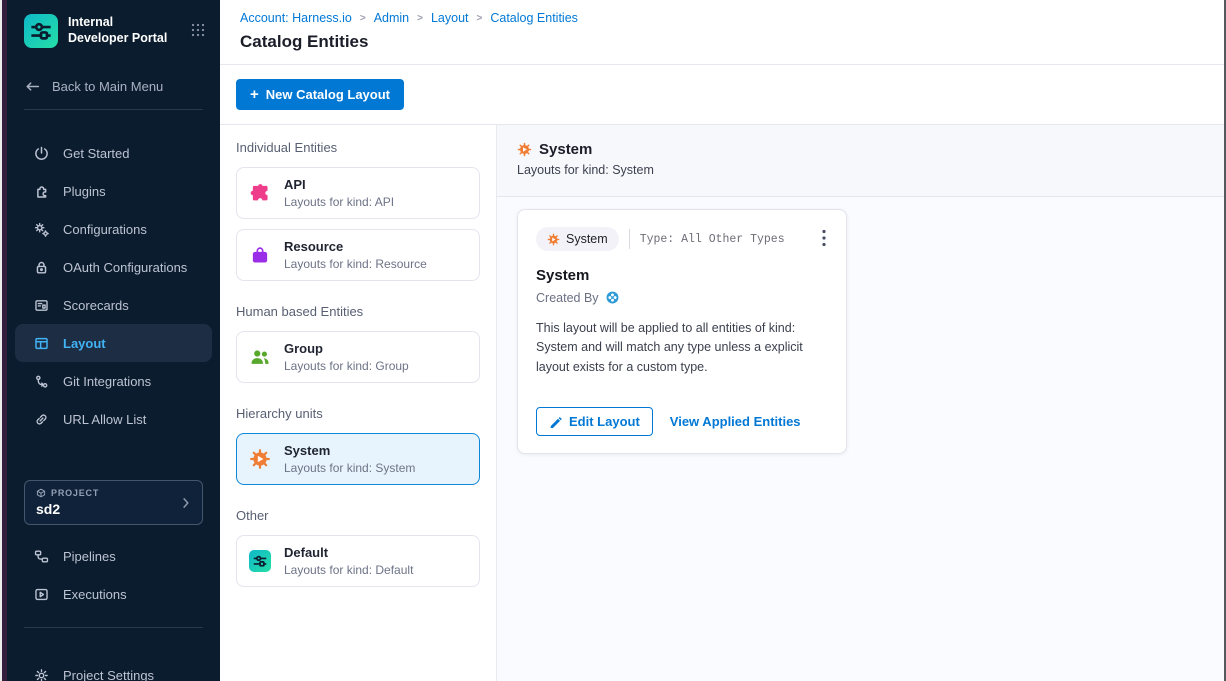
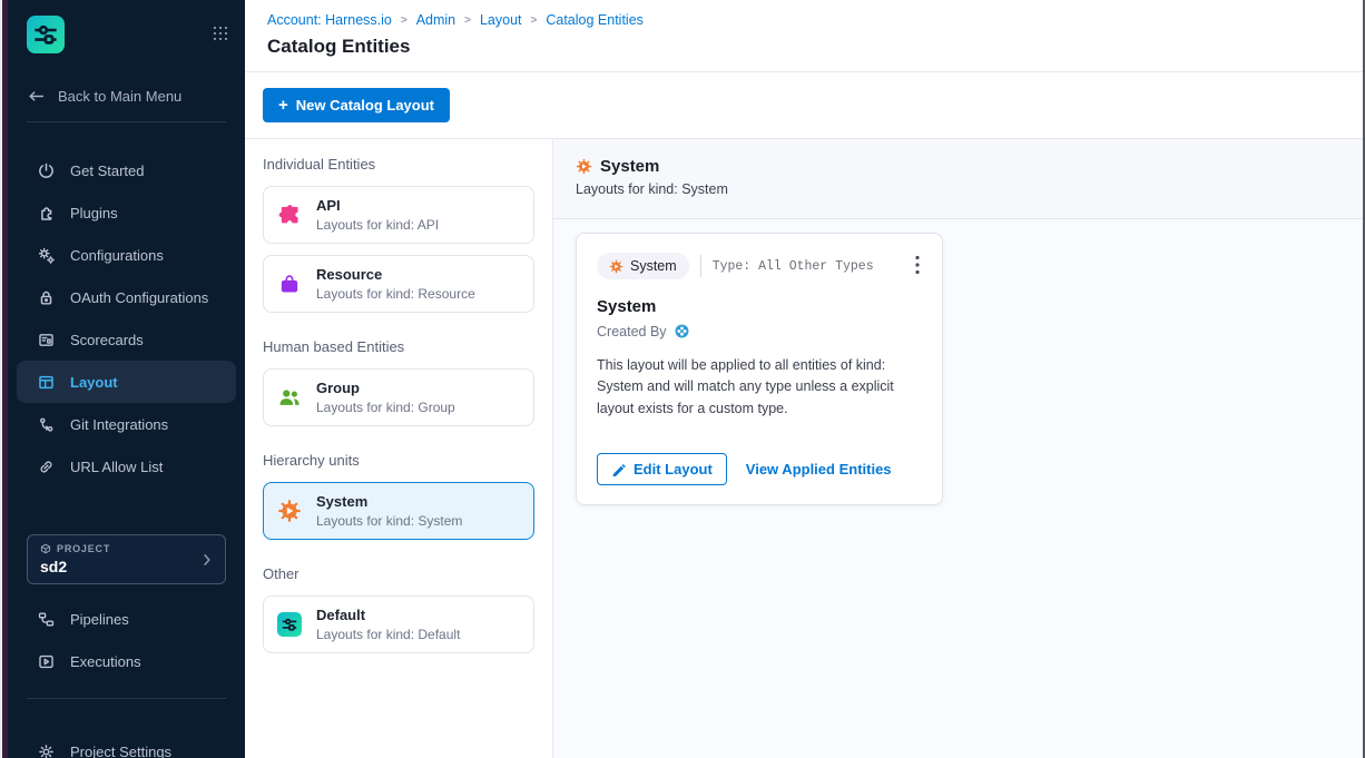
- Internal Developer Portal
  Back to Main Menu
  Get Started
  Plugins
  Configurations
  OAuth Configurations
  Scorecards
  Layout
  Git Integrations
  URL Allow List
  PROJECT
  sd2
  Pipelines
  Executions
  Project Settings
  Account: Harness.io
  >
  Admin
  >
  Layout
  >
  Catalog Entities
  Catalog Entities
  +
  New Catalog Layout
  Individual Entities
  API
  Layouts for kind: API
  Resource
  Layouts for kind: Resource
  Human based Entities
  Group
  Layouts for kind: Group
  Hierarchy units
  System
  Layouts for kind: System
  Other
  Default
  Layouts for kind: Default
  System
  Layouts for kind: System
  System
  Type: All Other Types
  System
  Created By
  This layout will be applied to all entities of kind: System and will match any type unless a explicit layout exists for a custom type.
  Edit Layout
  View Applied Entities
